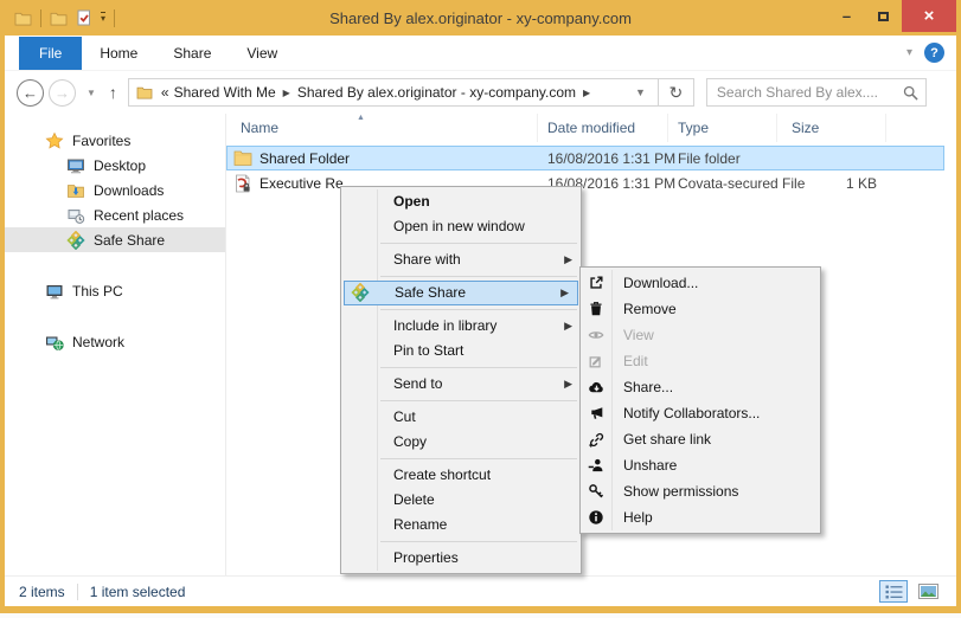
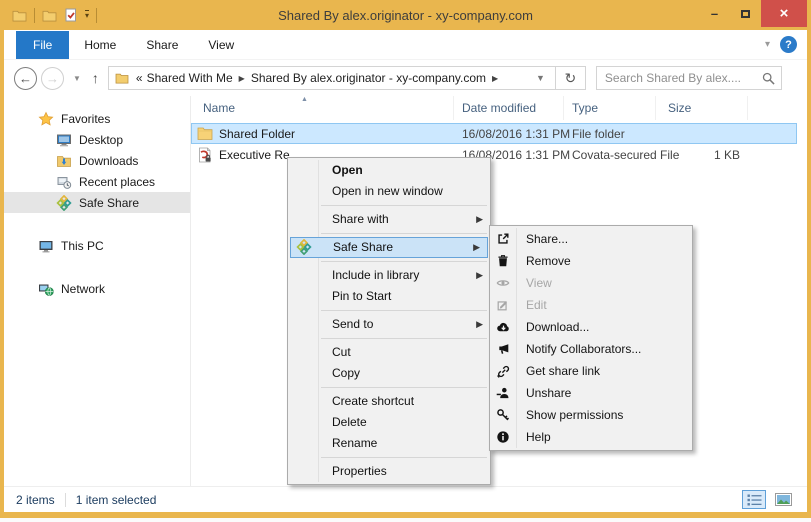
  ▾
  Shared By alex.originator - xy-company.com
  –
  ×
  File
  Home
  Share
  View
  ▾
  ?
  ←
  →
  ▼
  ↑
  «
  Shared With Me
  ▶
  Shared By alex.originator - xy-company.com
  ▶
  ▼
  ↻
  Search Shared By alex....
  Favorites
  Desktop
  Downloads
  Recent places
  Safe Share
  This PC
  Network
  Name
  Date modified
  Type
  Size
  Shared Folder
  16/08/2016 1:31 PM
  File folder
  Executive Re
  16/08/2016 1:31 PM
  Covata-secured F
  1 KB
  2 items
  1 item selected
  Open
  Open in new window
  Share with
  ▶
  Safe Share
  ▶
  Include in library
  ▶
  Pin to Start
  Send to
  ▶
  Cut
  Copy
  Create shortcut
  Delete
  Rename
  Properties
- Download...
+ Share...
  Remove
  View
  Edit
- Share...
+ Download...
  Notify Collaborators...
  Get share link
  Unshare
  Show permissions
  Help
